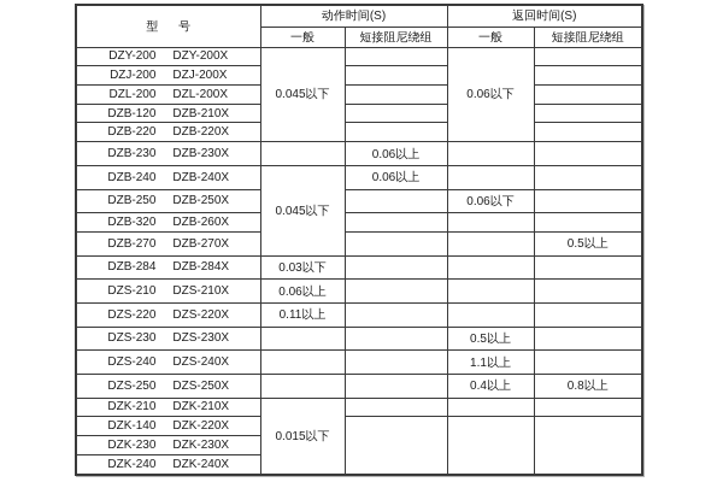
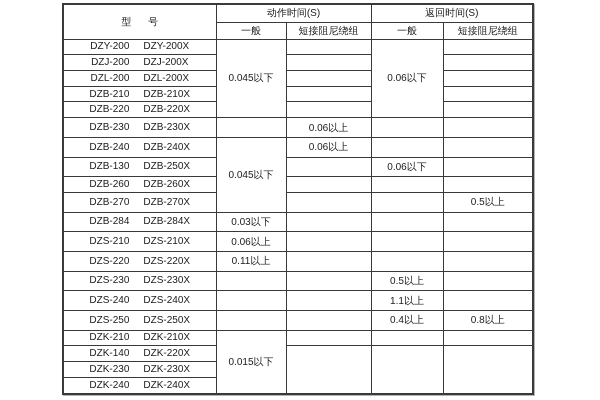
  型 号	动作时间(S)	返回时间(S)
  一般	短接阻尼绕组	一般	短接阻尼绕组
  DZY-200 DZY-200X	0.045以下		0.06以下
  DZJ-200 DZJ-200X
  DZL-200 DZL-200X
- DZB-120 DZB-210X
+ DZB-210 DZB-210X
  DZB-220 DZB-220X
  DZB-230 DZB-230X		0.06以上
  DZB-240 DZB-240X	0.045以下	0.06以上
- DZB-250 DZB-250X		0.06以下
+ DZB-130 DZB-250X		0.06以下
- DZB-320 DZB-260X
+ DZB-260 DZB-260X
  DZB-270 DZB-270X			0.5以上
  DZB-284 DZB-284X	0.03以下
  DZS-210 DZS-210X	0.06以上
  DZS-220 DZS-220X	0.11以上
  DZS-230 DZS-230X			0.5以上
  DZS-240 DZS-240X			1.1以上
  DZS-250 DZS-250X			0.4以上	0.8以上
  DZK-210 DZK-210X	0.015以下
  DZK-140 DZK-220X
  DZK-230 DZK-230X
  DZK-240 DZK-240X
